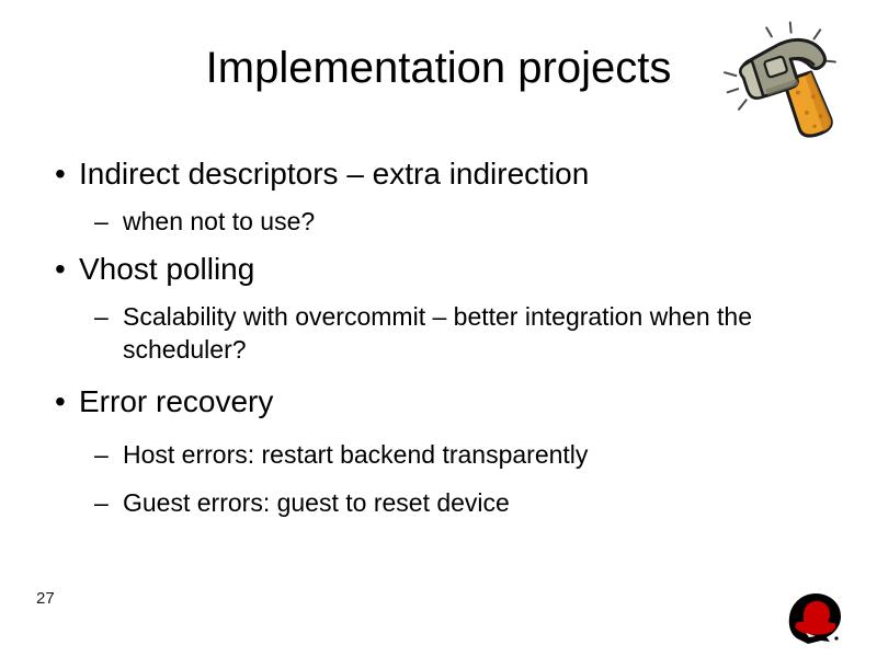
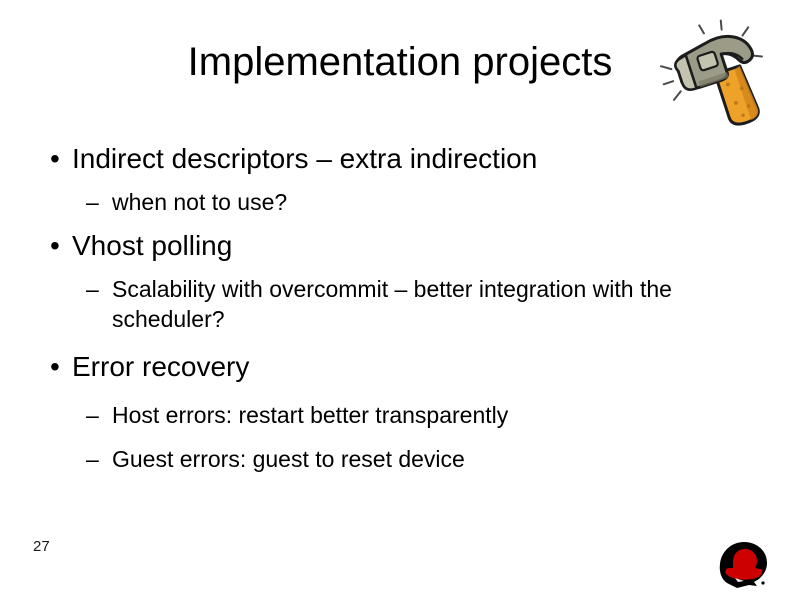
  Implementation projects
  •
  Indirect descriptors – extra indirection
  –
  when not to use?
  •
  Vhost polling
  –
- Scalability with overcommit – better integration when the scheduler?
+ Scalability with overcommit – better integration with the scheduler?
  •
  Error recovery
  –
- Host errors: restart backend transparently
+ Host errors: restart better transparently
  –
  Guest errors: guest to reset device
  27
